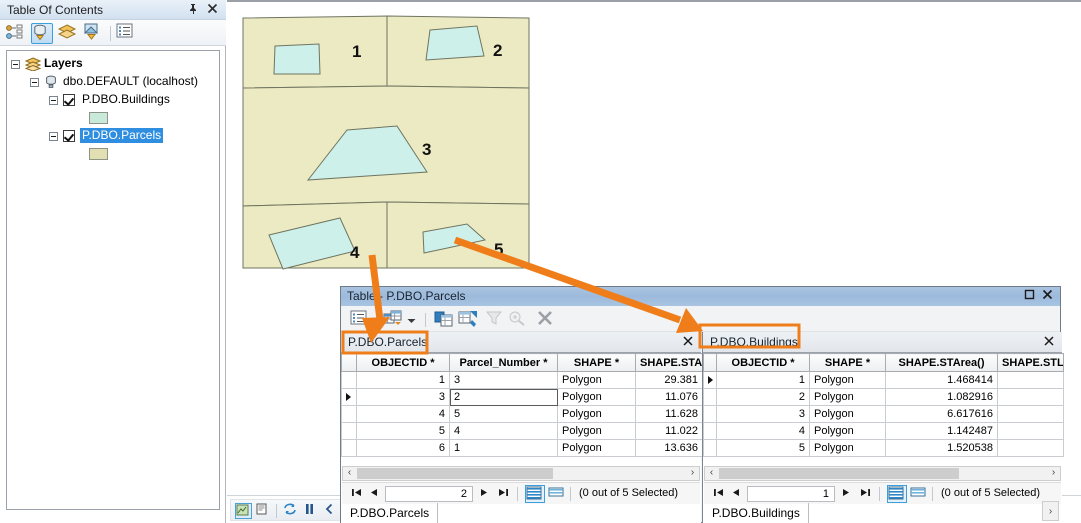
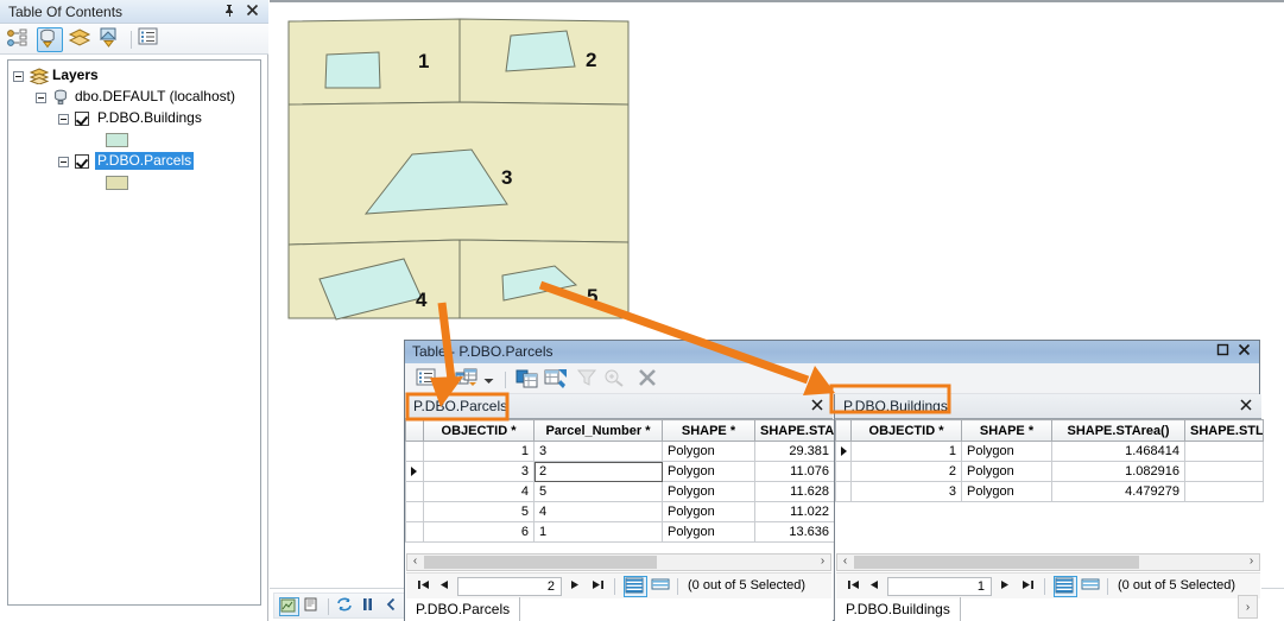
  Table Of Contents
  Layers
  dbo.DEFAULT (localhost)
  P.DBO.Buildings
  P.DBO.Parcels
  1
  2
  3
  4
  5
  Table - P.DBO.Parcels
  P.DBO.Parcels
  	OBJECTID *	Parcel_Number *	SHAPE *	SHAPE.STA
  	1	3	Polygon	29.381
  	3	2	Polygon	11.076
  	4	5	Polygon	11.628
  	5	4	Polygon	11.022
  	6	1	Polygon	13.636
  ‹
  ›
  2
  (0 out of 5 Selected)
  P.DBO.Parcels
  P.DBO.Buildings
  	OBJECTID *	SHAPE *	SHAPE.STArea()	SHAPE.STL
  	1	Polygon	1.468414
  	2	Polygon	1.082916
- 	3	Polygon	6.617616
+ 	3	Polygon	4.479279
- 	4	Polygon	1.142487
- 	5	Polygon	1.520538
  ‹
  ›
  1
  (0 out of 5 Selected)
  P.DBO.Buildings
  ›
